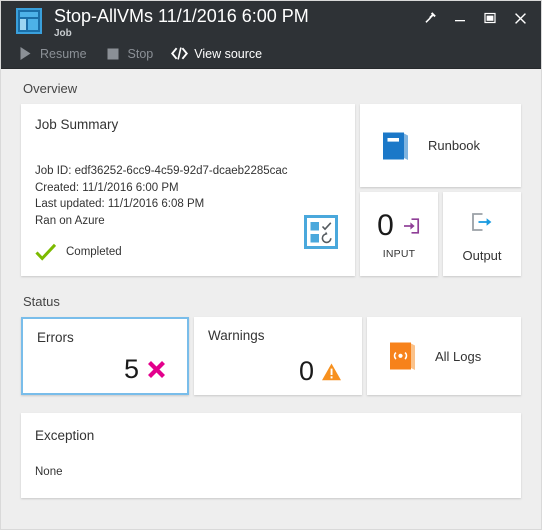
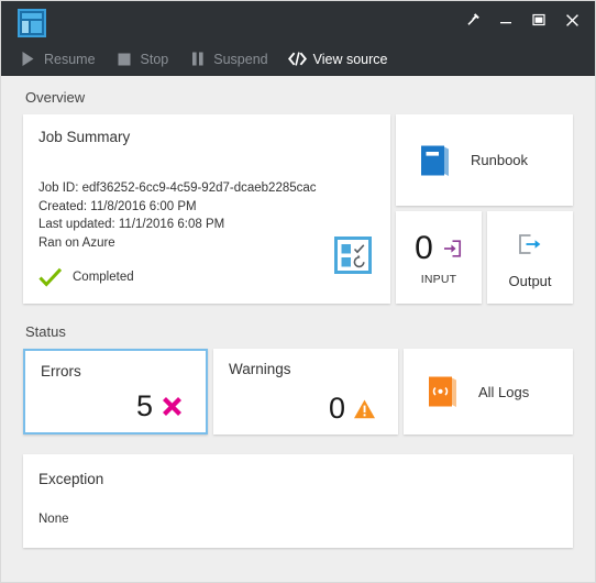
- Stop-AllVMs 11/1/2016 6:00 PM
- Job
  Resume
  Stop
+ Suspend
  View source
  Overview
  Job Summary
  Job ID: edf36252-6cc9-4c59-92d7-dcaeb2285cac
- Created: 11/1/2016 6:00 PM
+ Created: 11/8/2016 6:00 PM
  Last updated: 11/1/2016 6:08 PM
  Ran on Azure
  Completed
  Runbook
  0
  INPUT
  Output
  Status
  Errors
  5
  Warnings
  0
  All Logs
  Exception
  None
